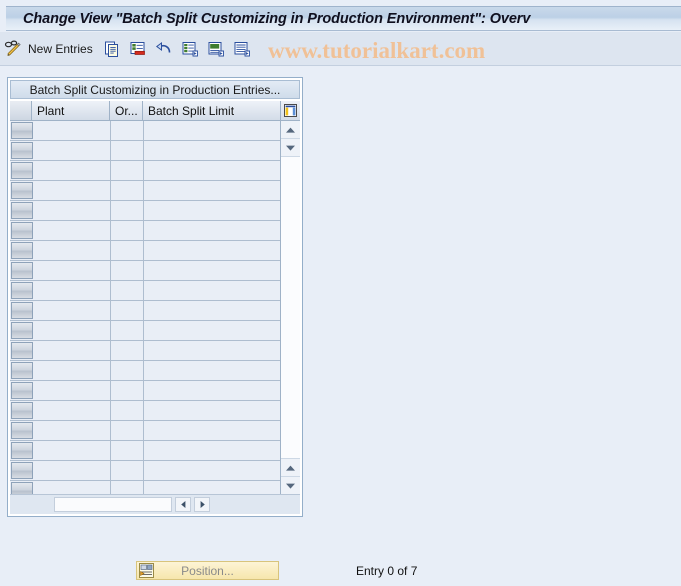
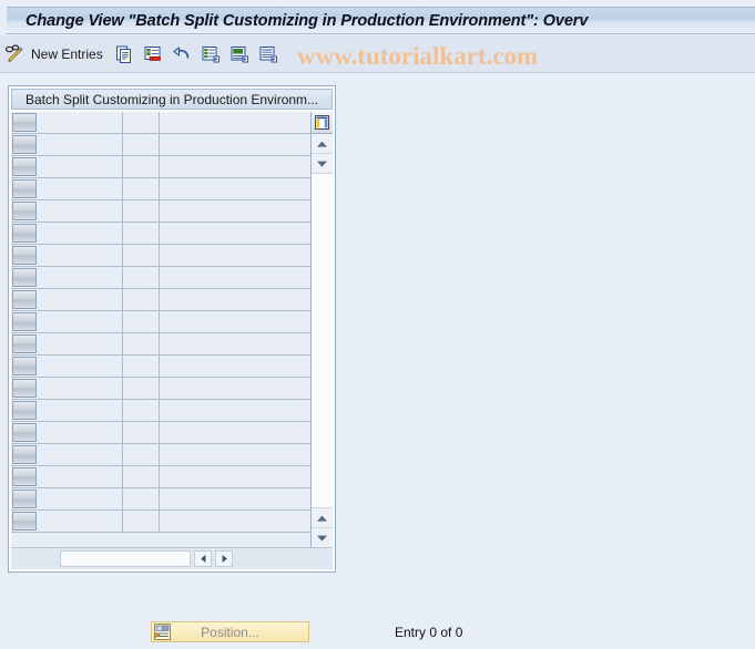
  Change View "Batch Split Customizing in Production Environment": Overv
  New Entries
  www.tutorialkart.com
- Batch Split Customizing in Production Entries...
+ Batch Split Customizing in Production Environm...
- Plant
- Or...
- Batch Split Limit
  Position...
- Entry 0 of 7
+ Entry 0 of 0
